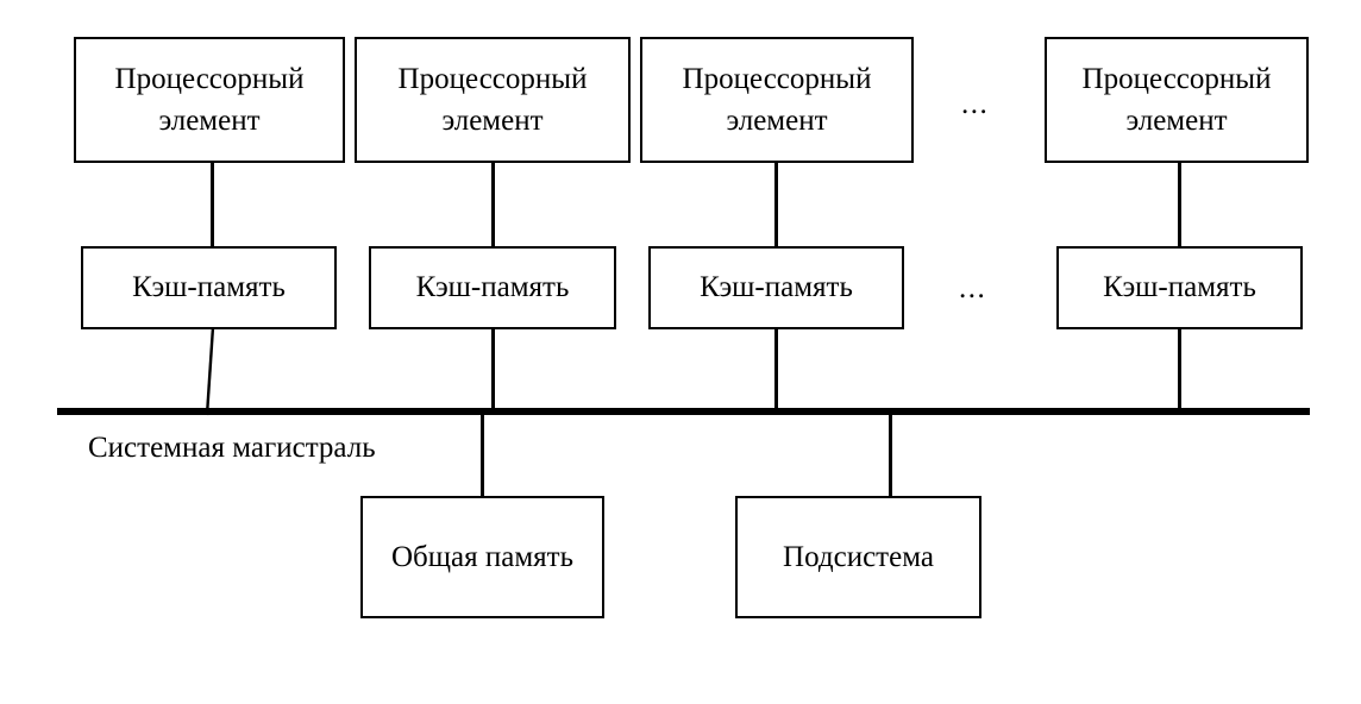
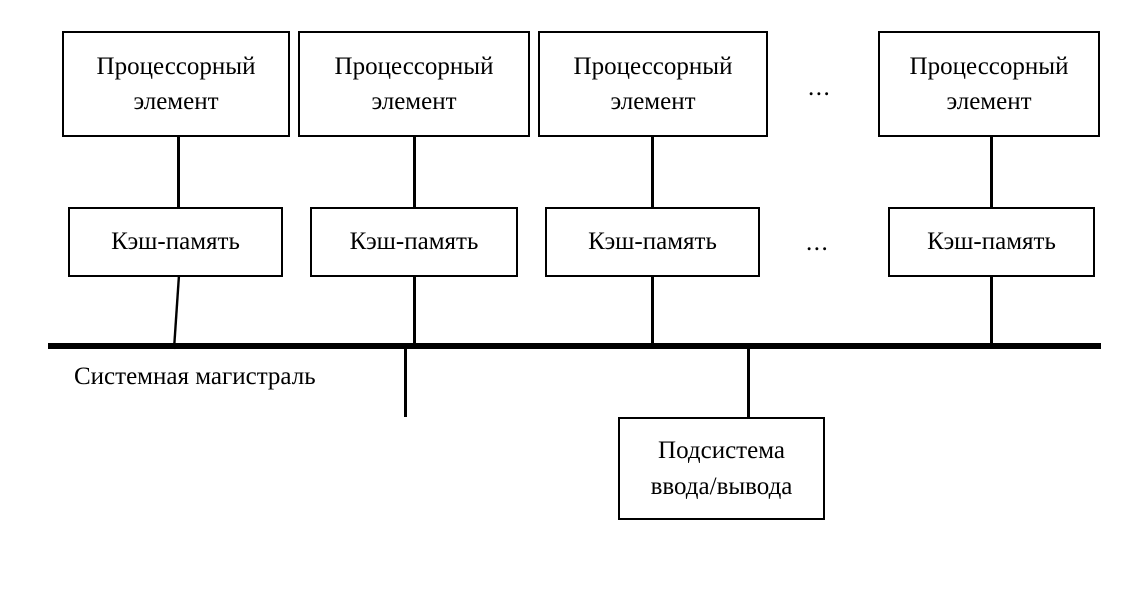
  Процессорный
  элемент
  Процессорный
  элемент
  Процессорный
  элемент
  Процессорный
  элемент
  ...
  Кэш-память
  Кэш-память
  Кэш-память
  Кэш-память
  ...
  Системная магистраль
- Общая память
  Подсистема
+ ввода/вывода
